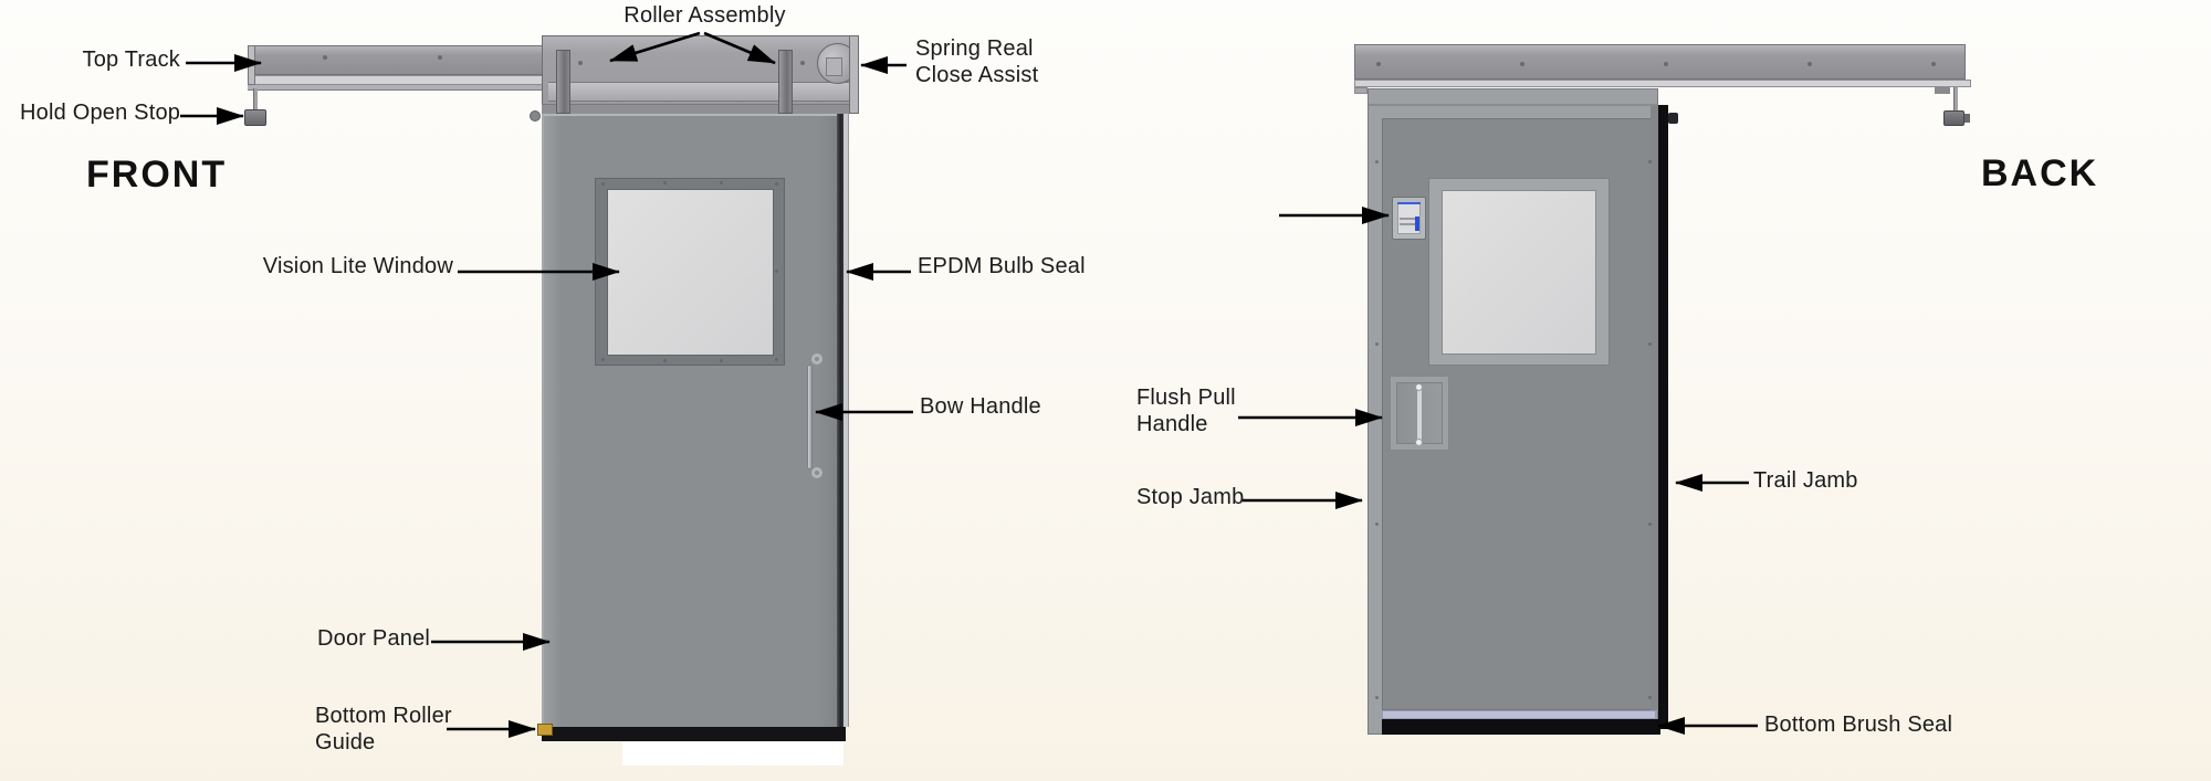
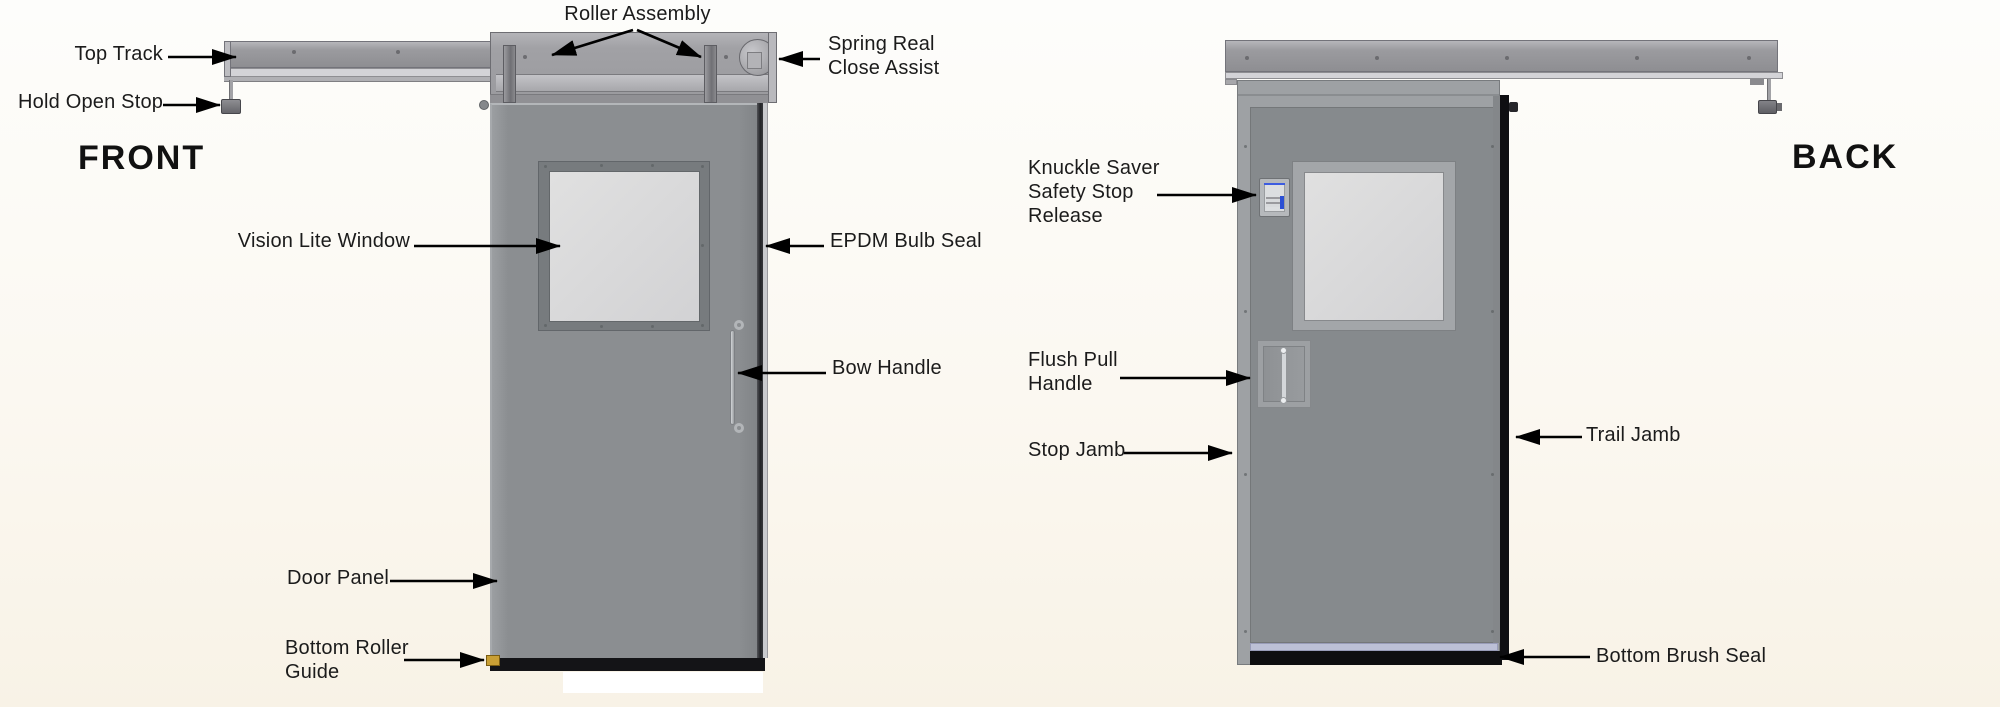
  FRONT
  BACK
  Roller Assembly
  Top Track
  Hold Open Stop
  Spring Real
  Close Assist
  Vision Lite Window
  EPDM Bulb Seal
  Bow Handle
  Door Panel
  Bottom Roller
  Guide
+ Knuckle Saver
+ Safety Stop
+ Release
  Flush Pull
  Handle
  Stop Jamb
  Trail Jamb
  Bottom Brush Seal
